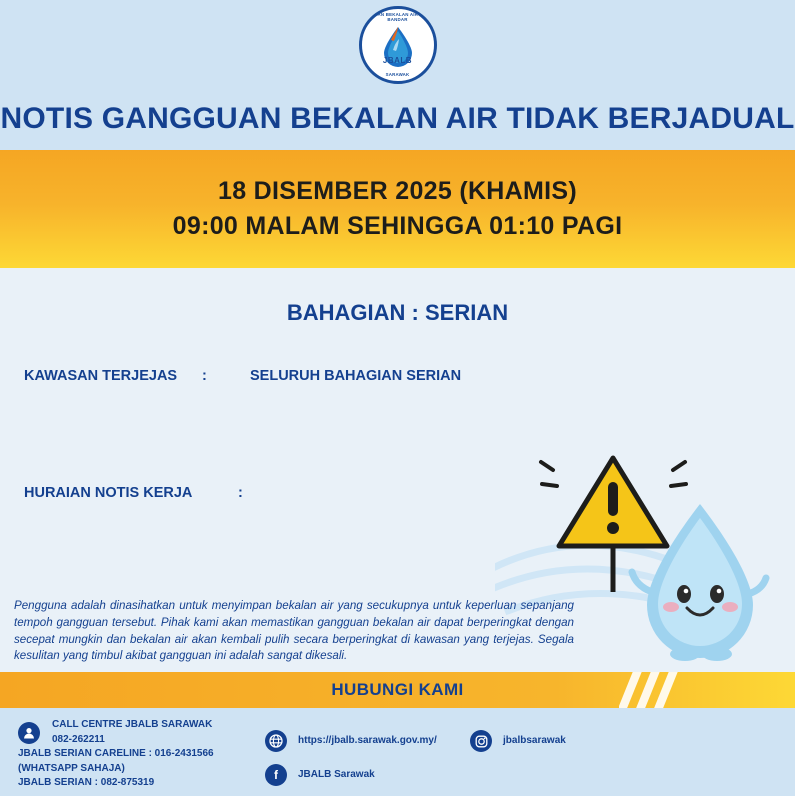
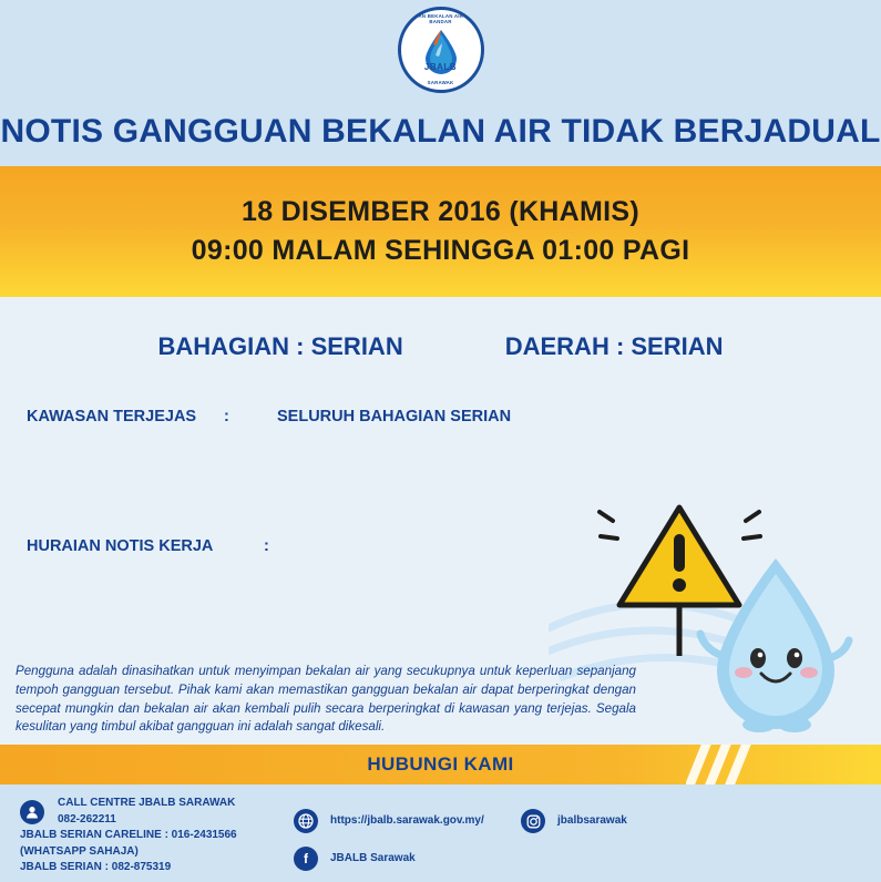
  JBALB
  NOTIS GANGGUAN BEKALAN AIR TIDAK BERJADUAL
- 18 DISEMBER 2025 (KHAMIS)
+ 18 DISEMBER 2016 (KHAMIS)
- 09:00 MALAM SEHINGGA 01:10 PAGI
+ 09:00 MALAM SEHINGGA 01:00 PAGI
  BAHAGIAN : SERIAN
+ DAERAH : SERIAN
  KAWASAN TERJEJAS
  :
  SELURUH BAHAGIAN SERIAN
  HURAIAN NOTIS KERJA
  :
  Pengguna adalah dinasihatkan untuk menyimpan bekalan air yang secukupnya untuk keperluan sepanjang tempoh gangguan tersebut. Pihak kami akan memastikan gangguan bekalan air dapat berperingkat dengan secepat mungkin dan bekalan air akan kembali pulih secara berperingkat di kawasan yang terjejas. Segala kesulitan yang timbul akibat gangguan ini adalah sangat dikesali.
  HUBUNGI KAMI
  CALL CENTRE JBALB SARAWAK
  082-262211
  JBALB SERIAN CARELINE : 016-2431566
  (WHATSAPP SAHAJA)
  JBALB SERIAN : 082-875319
  https://jbalb.sarawak.gov.my/
  f
  JBALB Sarawak
  jbalbsarawak
